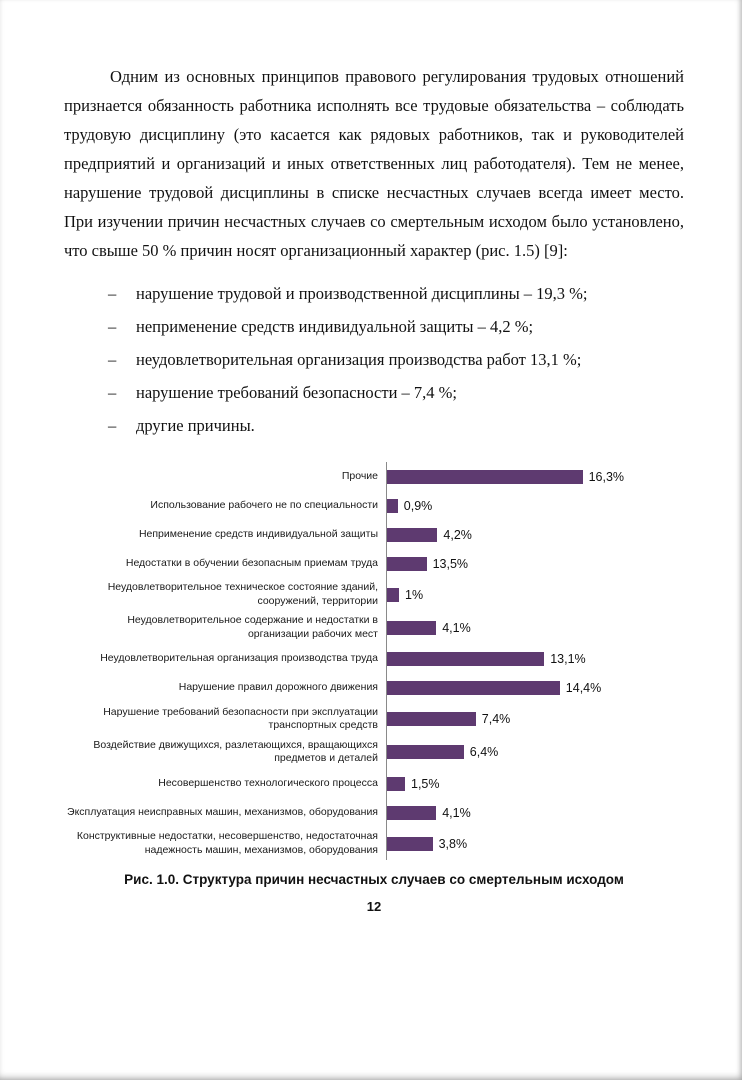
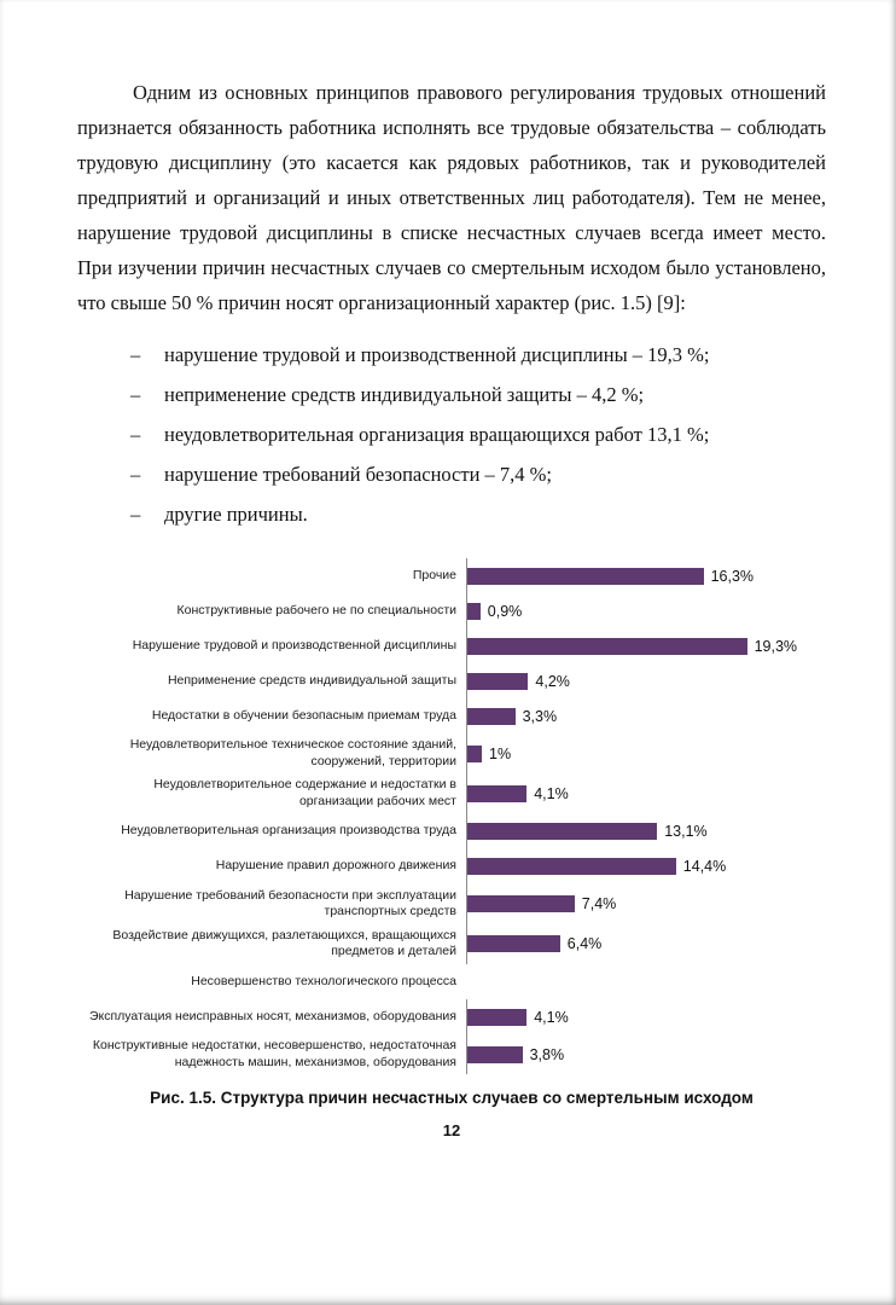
  Одним из основных принципов правового регулирования трудовых отношений признается обязанность работника исполнять все трудовые обязательства – соблюдать трудовую дисциплину (это касается как рядовых работников, так и руководителей предприятий и организаций и иных ответственных лиц работодателя). Тем не менее, нарушение трудовой дисциплины в списке несчастных случаев всегда имеет место. При изучении причин несчастных случаев со смертельным исходом было установлено, что свыше 50 % причин носят организационный характер (рис. 1.5) [9]:
  –
  нарушение трудовой и производственной дисциплины – 19,3 %;
  –
  неприменение средств индивидуальной защиты – 4,2 %;
  –
- неудовлетворительная организация производства работ 13,1 %;
+ неудовлетворительная организация вращающихся работ 13,1 %;
  –
  нарушение требований безопасности – 7,4 %;
  –
  другие причины.
  Прочие
  16,3%
- Использование рабочего не по специальности
+ Конструктивные рабочего не по специальности
  0,9%
+ Нарушение трудовой и производственной дисциплины
+ 19,3%
  Неприменение средств индивидуальной защиты
  4,2%
  Недостатки в обучении безопасным приемам труда
- 13,5%
+ 3,3%
  Неудовлетворительное техническое состояние зданий, сооружений, территории
  1%
  Неудовлетворительное содержание и недостатки в организации рабочих мест
  4,1%
  Неудовлетворительная организация производства труда
  13,1%
  Нарушение правил дорожного движения
  14,4%
  Нарушение требований безопасности при эксплуатации транспортных средств
  7,4%
  Воздействие движущихся, разлетающихся, вращающихся предметов и деталей
  6,4%
  Несовершенство технологического процесса
- 1,5%
- Эксплуатация неисправных машин, механизмов, оборудования
+ Эксплуатация неисправных носят, механизмов, оборудования
  4,1%
  Конструктивные недостатки, несовершенство, недостаточная надежность машин, механизмов, оборудования
  3,8%
- Рис. 1.0. Структура причин несчастных случаев со смертельным исходом
+ Рис. 1.5. Структура причин несчастных случаев со смертельным исходом
  12
